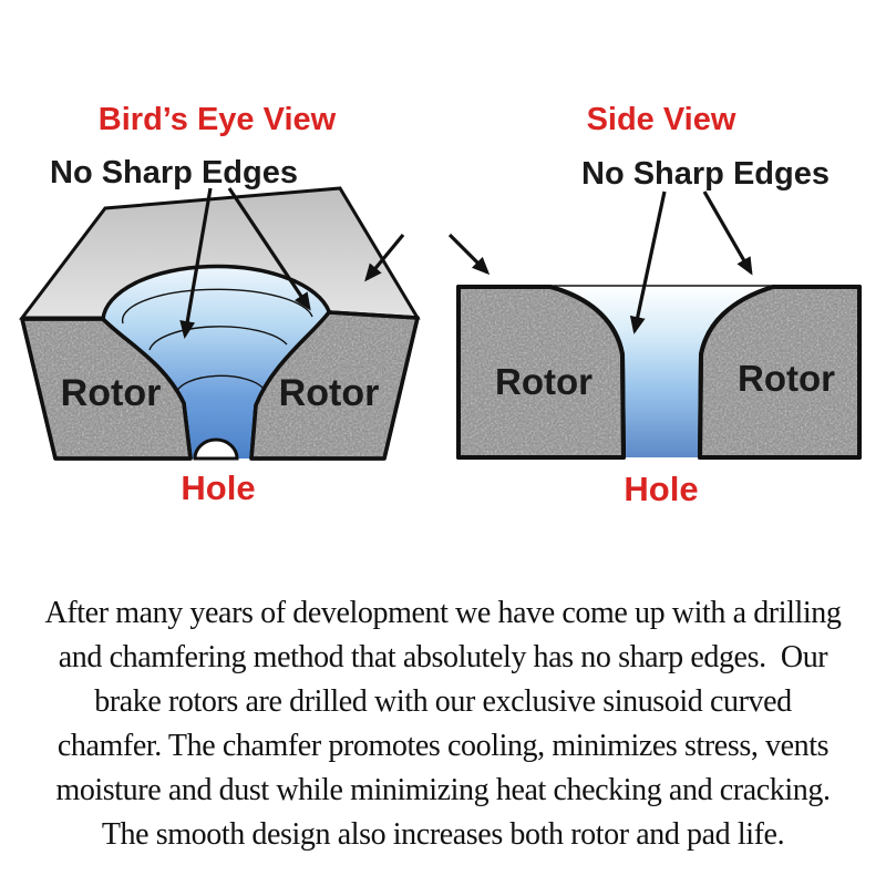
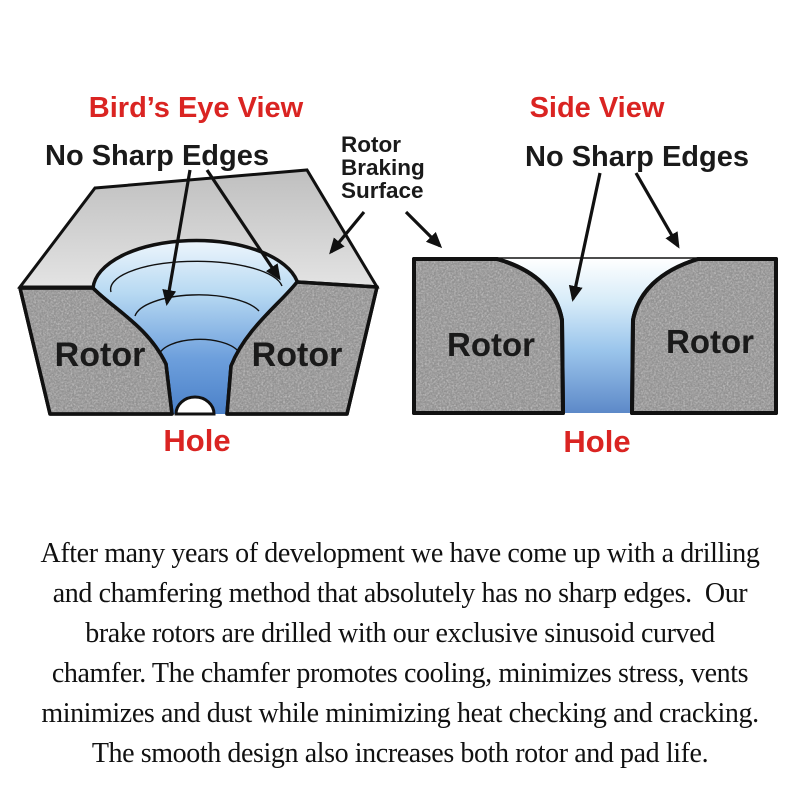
  Bird’s Eye View
  No Sharp Edges
+ Rotor Braking Surface
  Side View
  No Sharp Edges
  Rotor
  Rotor
  Rotor
  Rotor
  Hole
  Hole
  After many years of development we have come up with a drilling
  and chamfering method that absolutely has no sharp edges. Our
  brake rotors are drilled with our exclusive sinusoid curved
  chamfer. The chamfer promotes cooling, minimizes stress, vents
- moisture and dust while minimizing heat checking and cracking.
+ minimizes and dust while minimizing heat checking and cracking.
  The smooth design also increases both rotor and pad life.
